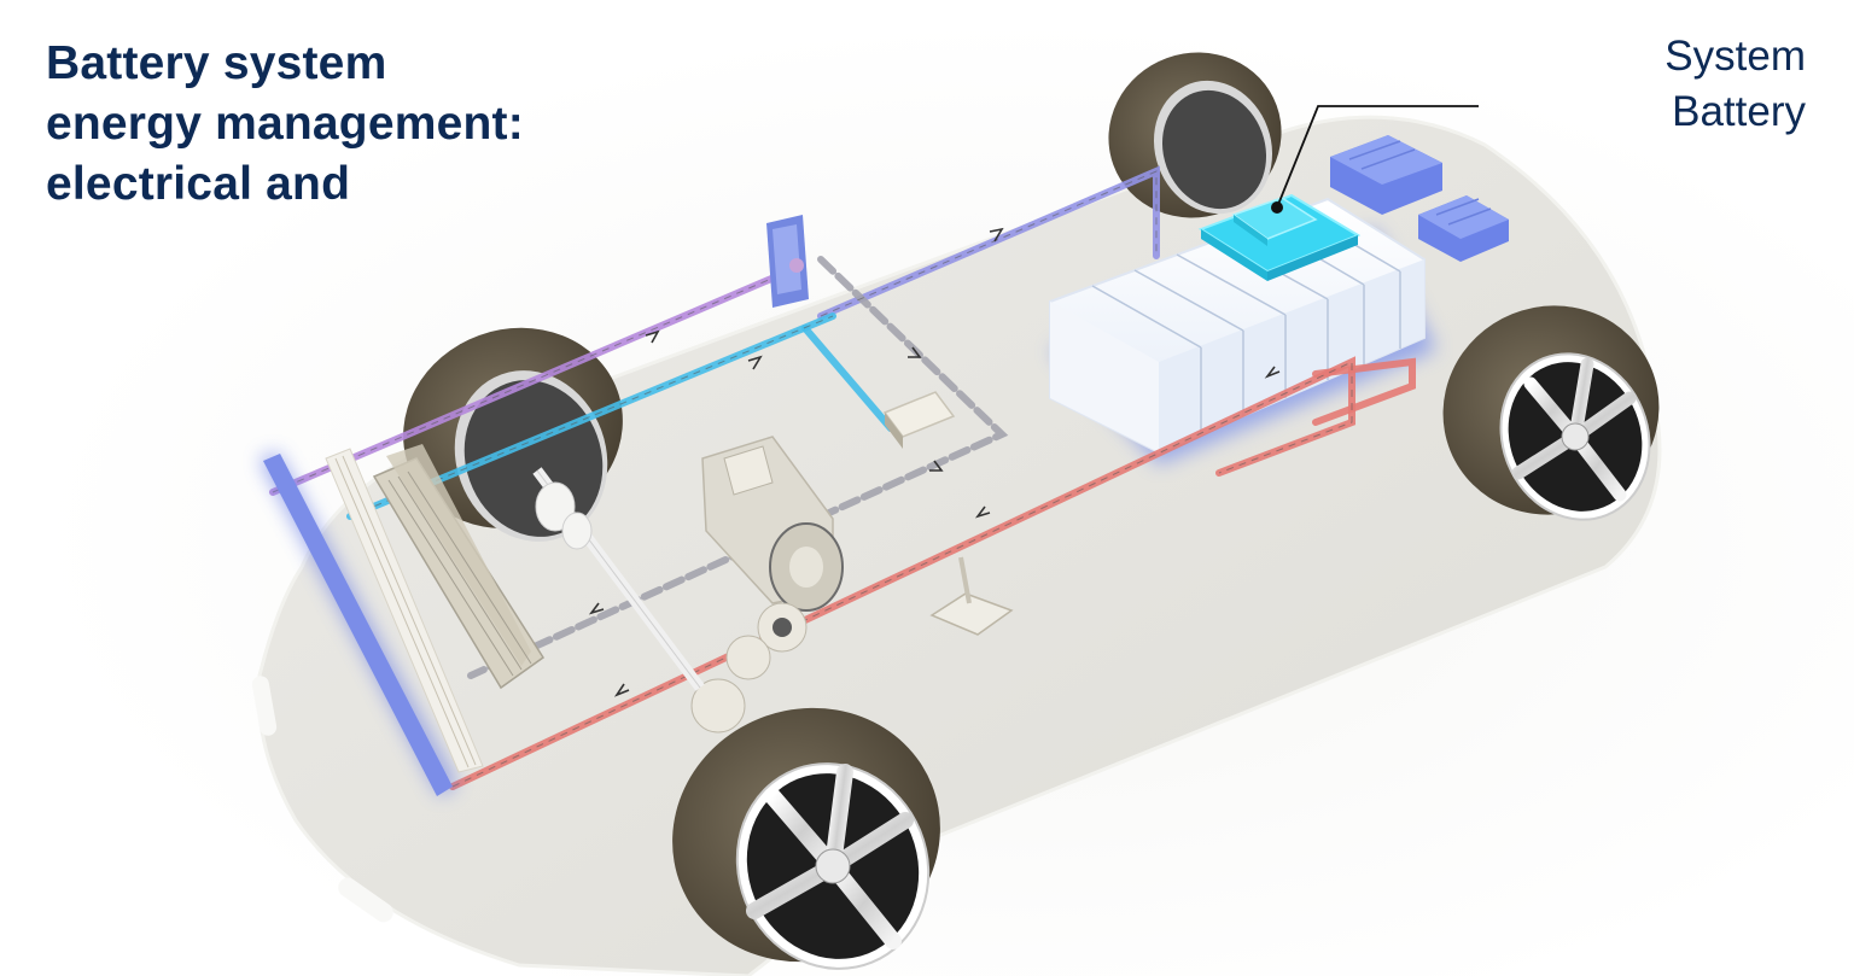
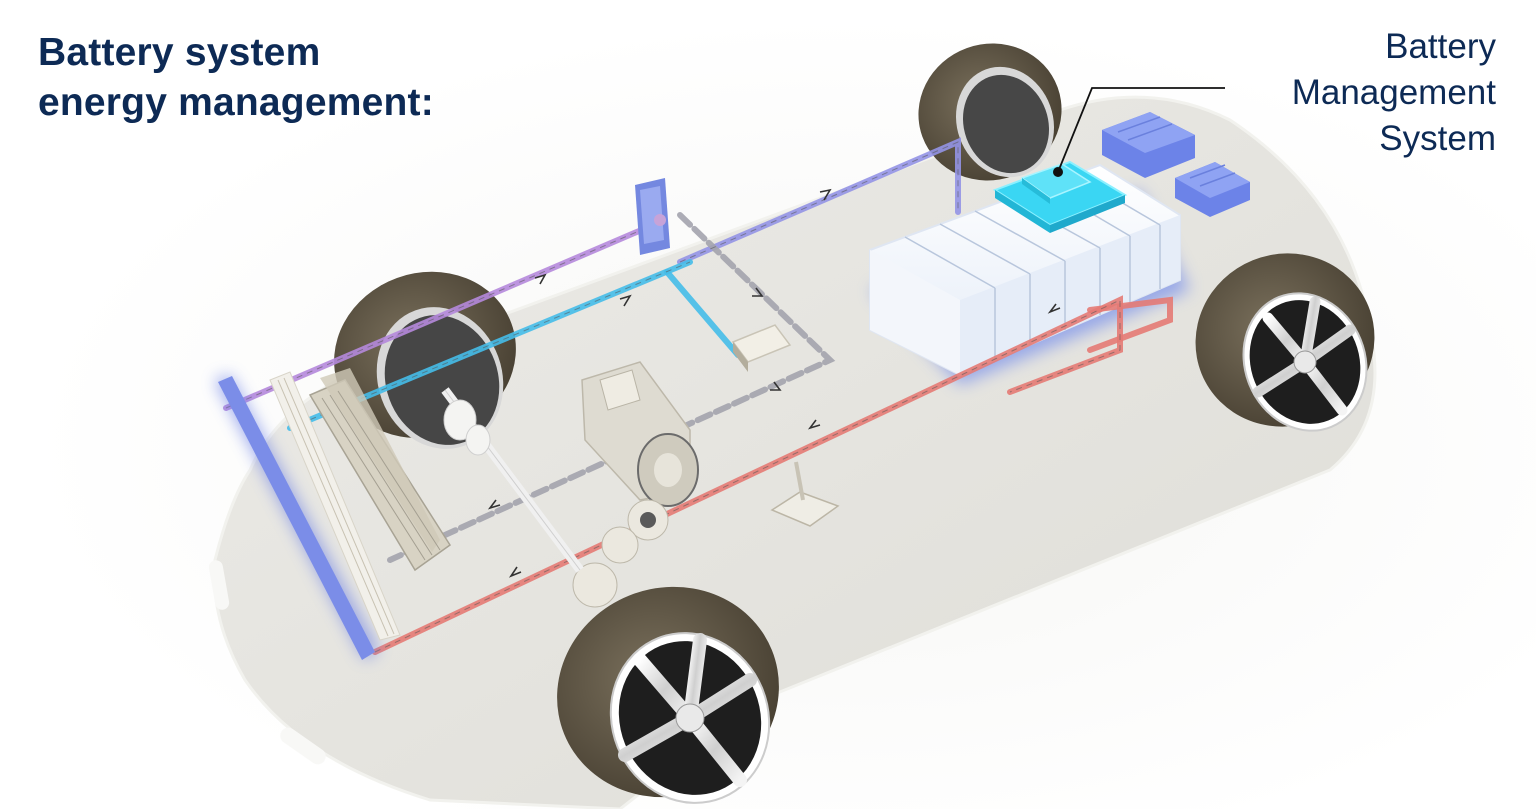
  Battery system
  energy management:
- electrical and
- System
+ Battery
+ Management
- Battery
+ System
